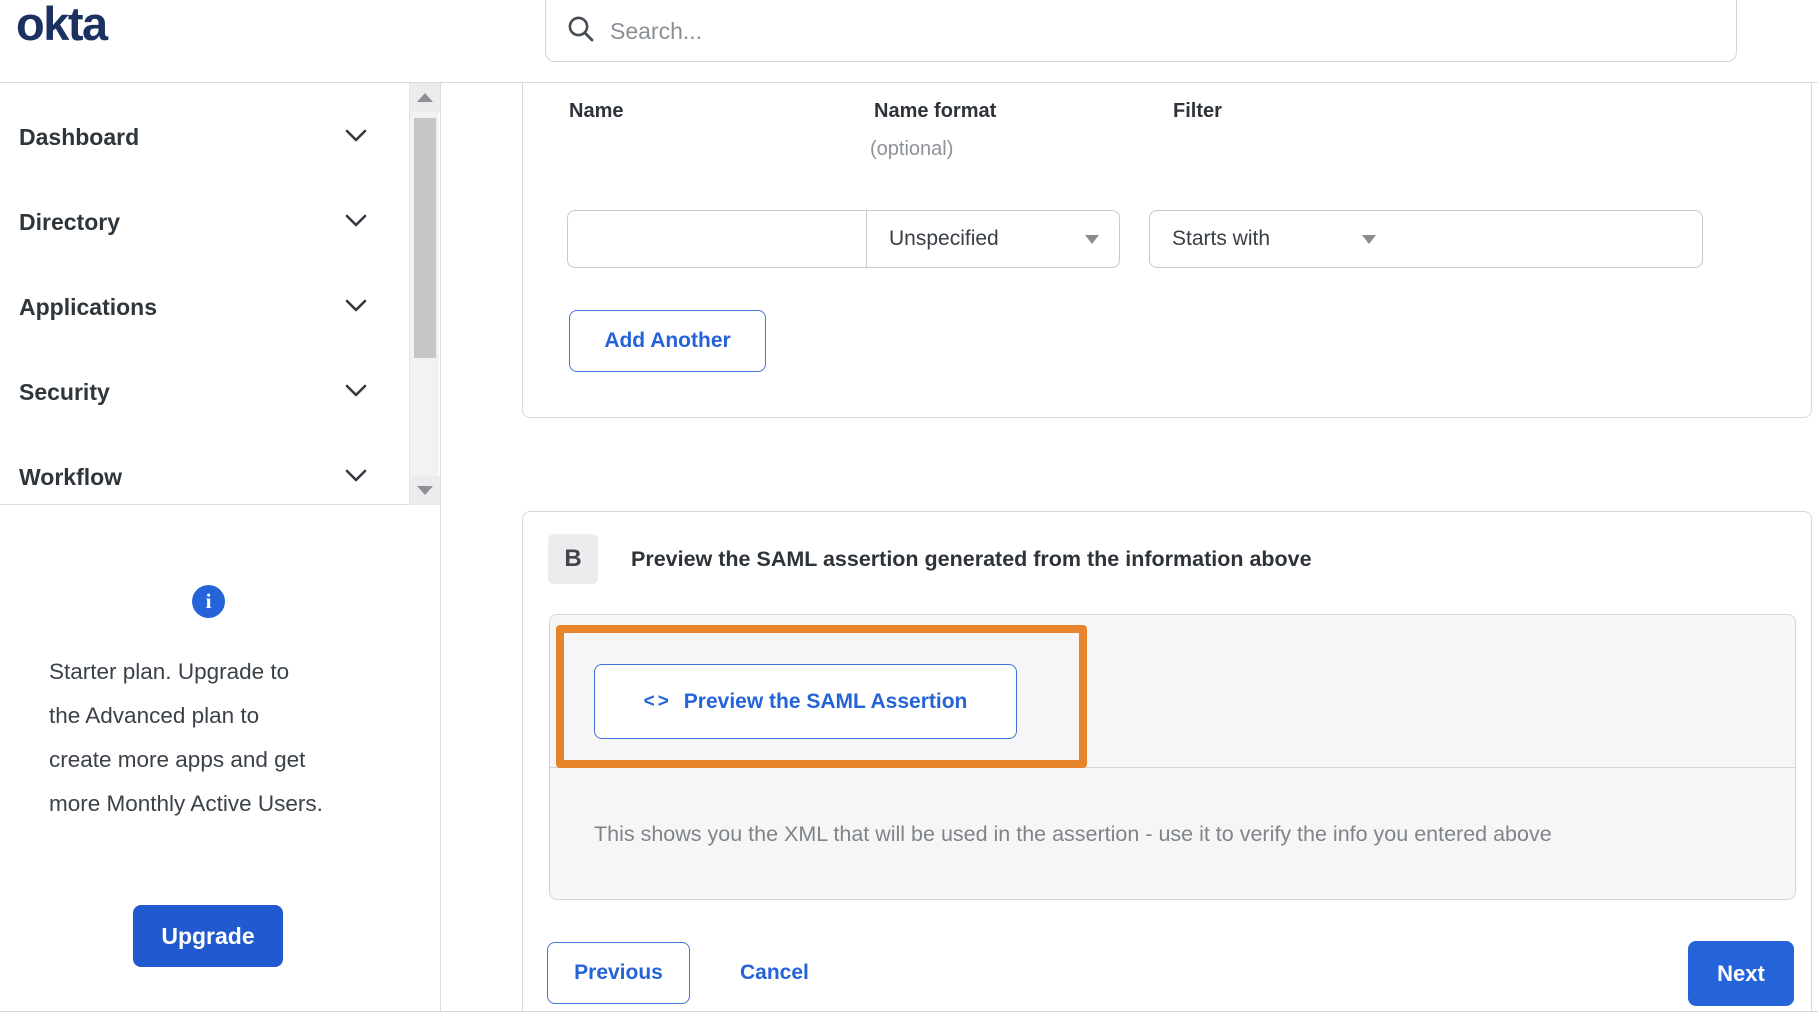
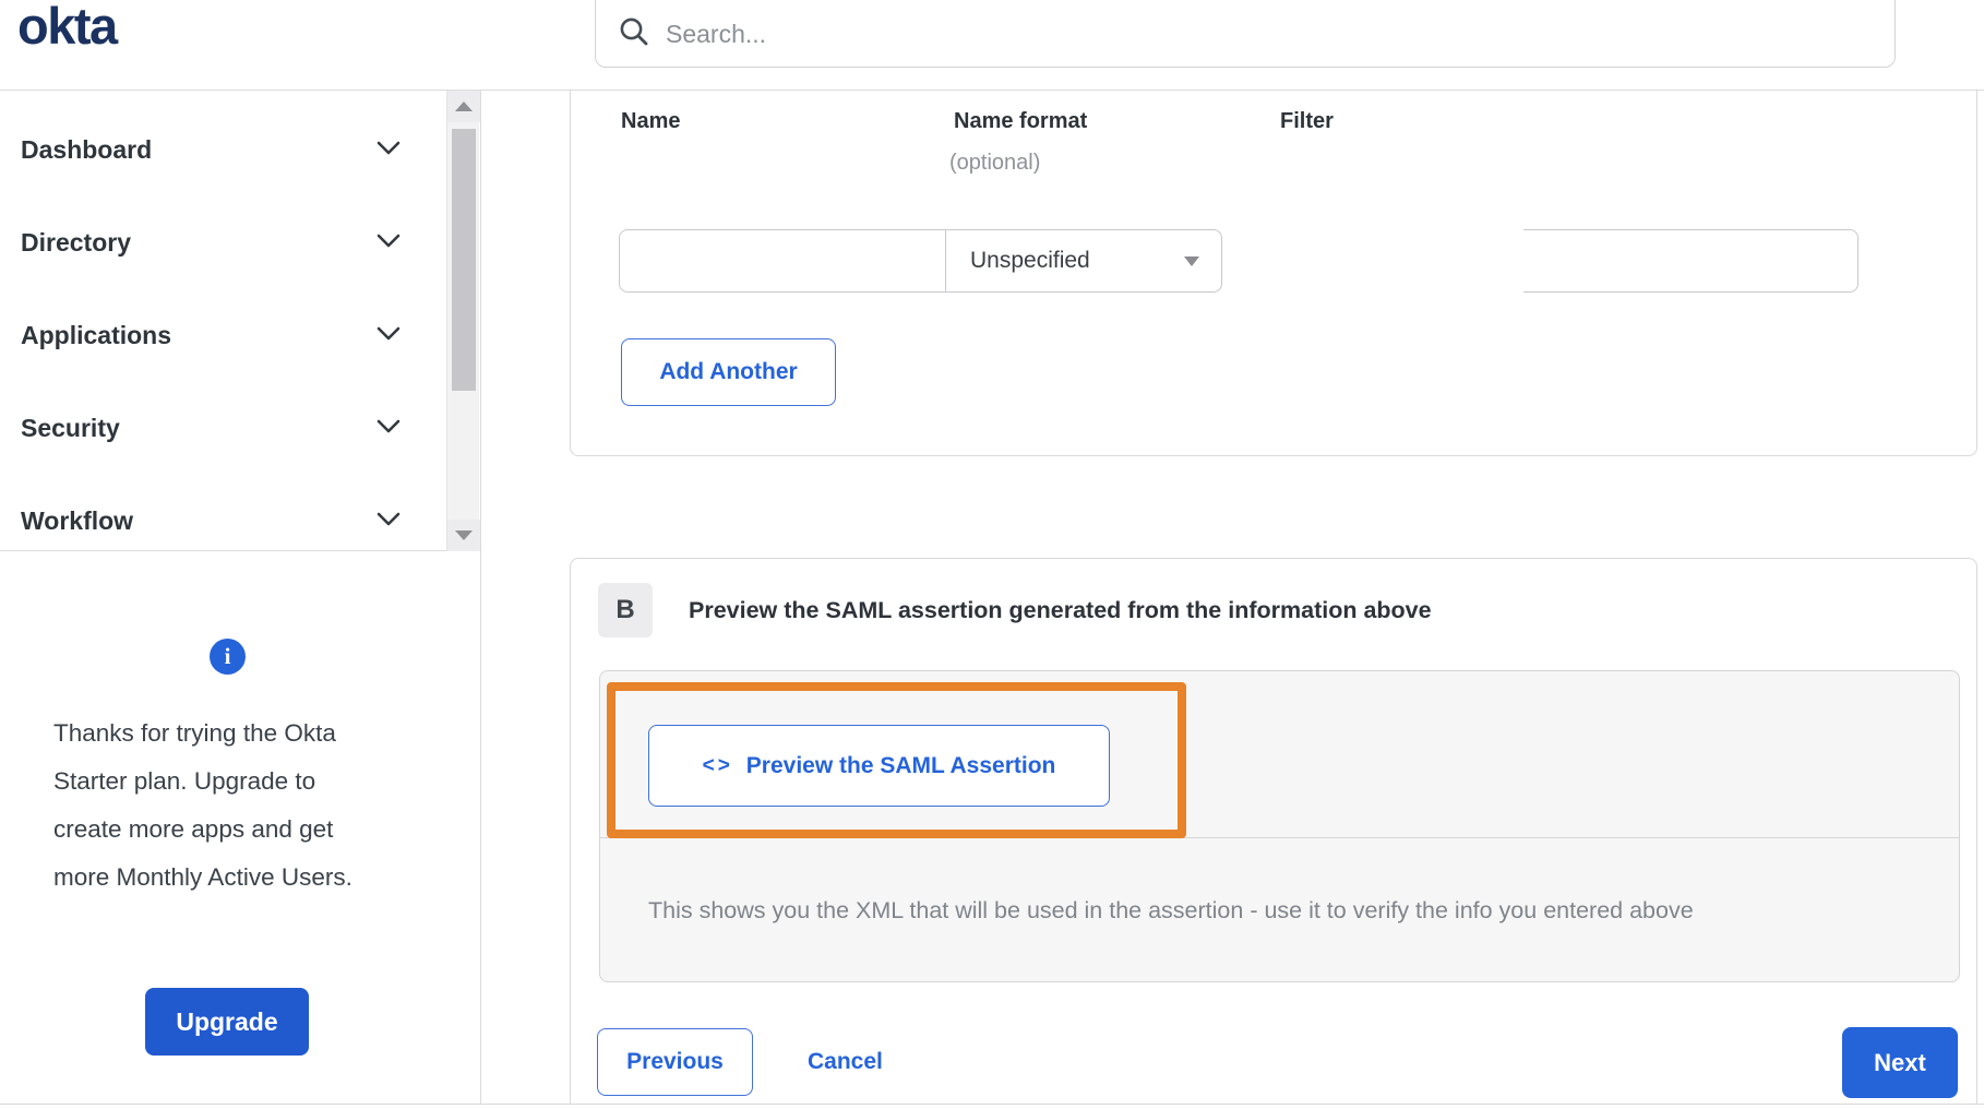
  okta
  Search...
  Dashboard
  Directory
  Applications
  Security
  Workflow
  i
+ Thanks for trying the Okta
  Starter plan. Upgrade to
- the Advanced plan to
  create more apps and get
  more Monthly Active Users.
  Upgrade
  Name
  Name format
  (optional)
  Filter
  Unspecified
- Starts with
  Add Another
  B
  Preview the SAML assertion generated from the information above
  <>
  Preview the SAML Assertion
  This shows you the XML that will be used in the assertion - use it to verify the info you entered above
  Previous
  Cancel
  Next
